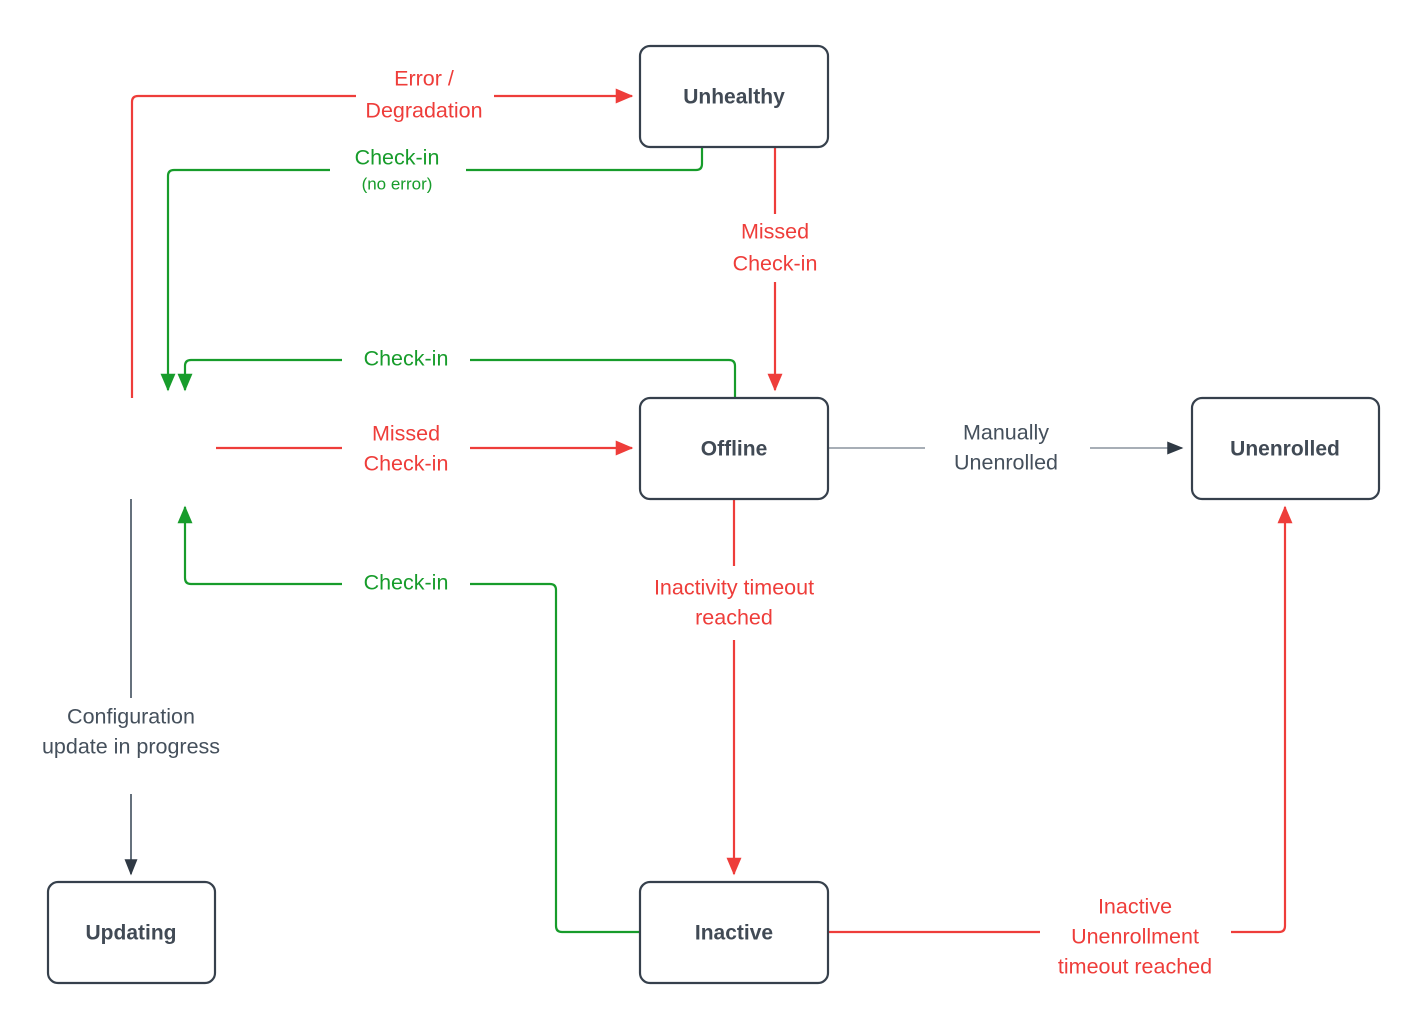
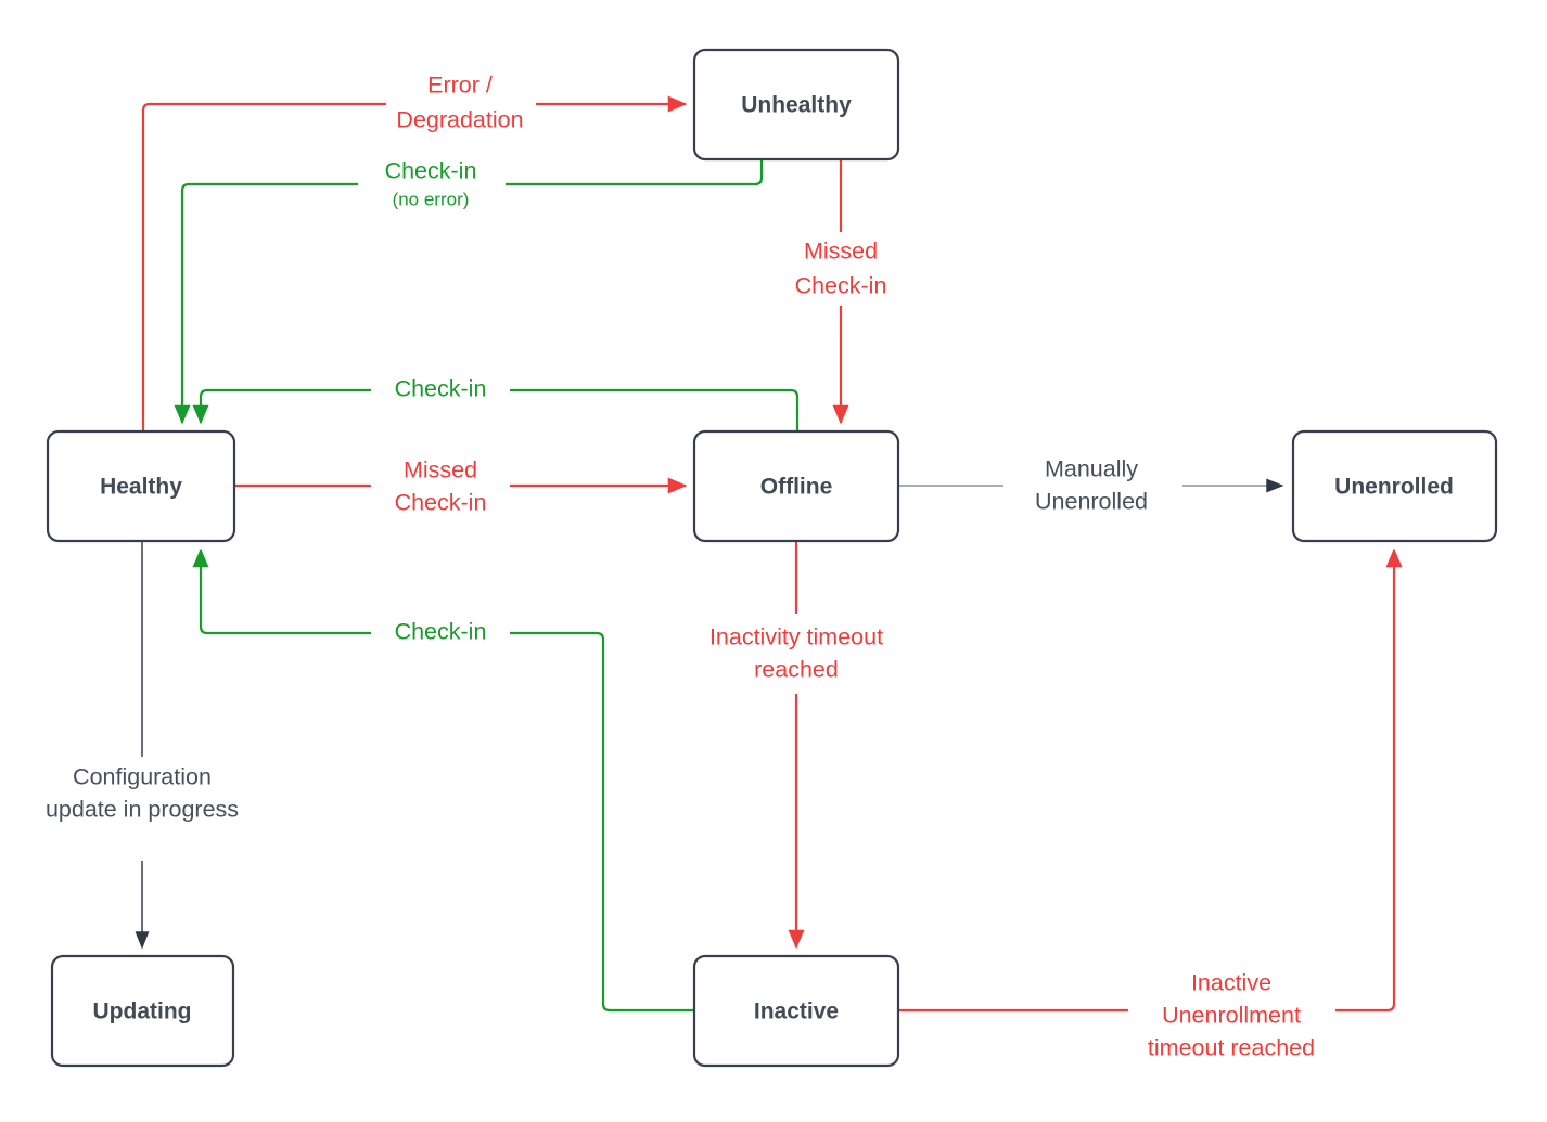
  Unhealthy
+ Healthy
  Offline
  Unenrolled
  Updating
  Inactive
  Error /
  Degradation
  Check-in
  (no error)
  Missed
  Check-in
  Check-in
  Missed
  Check-in
  Manually
  Unenrolled
  Check-in
  Inactivity timeout
  reached
  Configuration
  update in progress
  Inactive
  Unenrollment
  timeout reached
